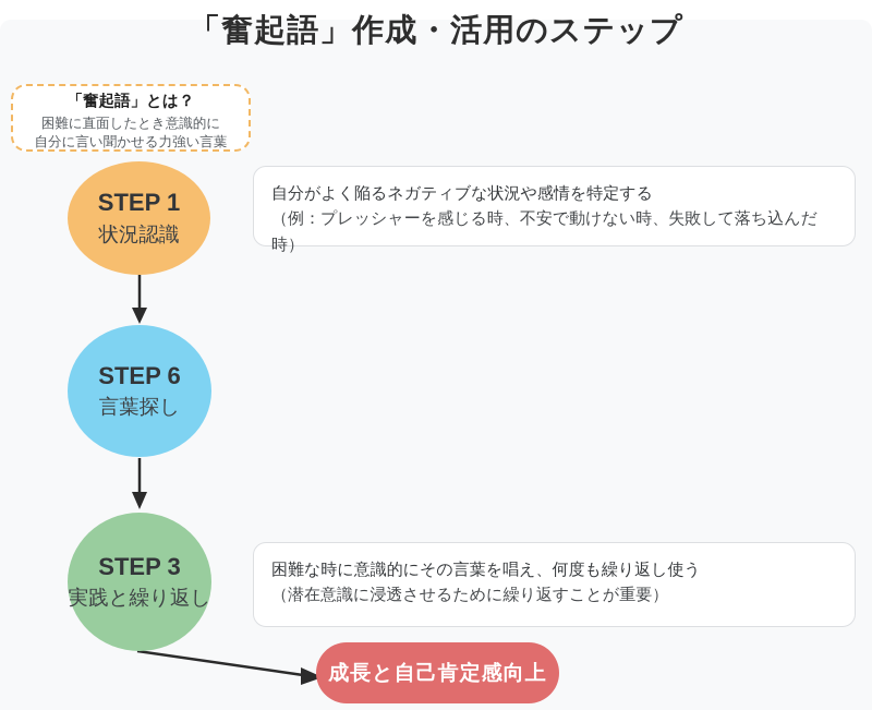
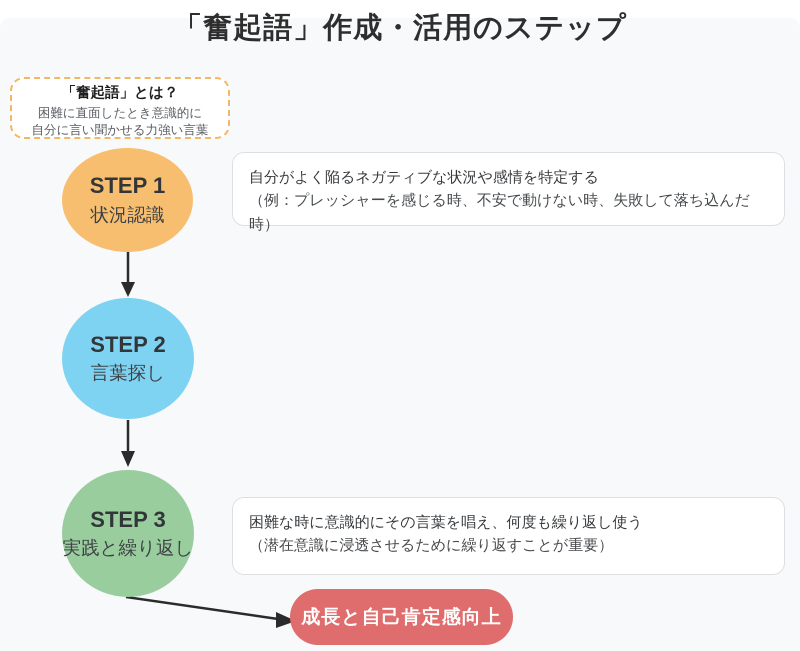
  「奮起語」作成・活用のステップ
  「奮起語」とは？
  困難に直面したとき意識的に
  自分に言い聞かせる力強い言葉
  STEP 1
  状況認識
  自分がよく陥るネガティブな状況や感情を特定する
  （例：プレッシャーを感じる時、不安で動けない時、失敗して落ち込んだ時）
- STEP 6
+ STEP 2
  言葉探し
  STEP 3
  実践と繰り返し
  困難な時に意識的にその言葉を唱え、何度も繰り返し使う
  （潜在意識に浸透させるために繰り返すことが重要）
  成長と自己肯定感向上
